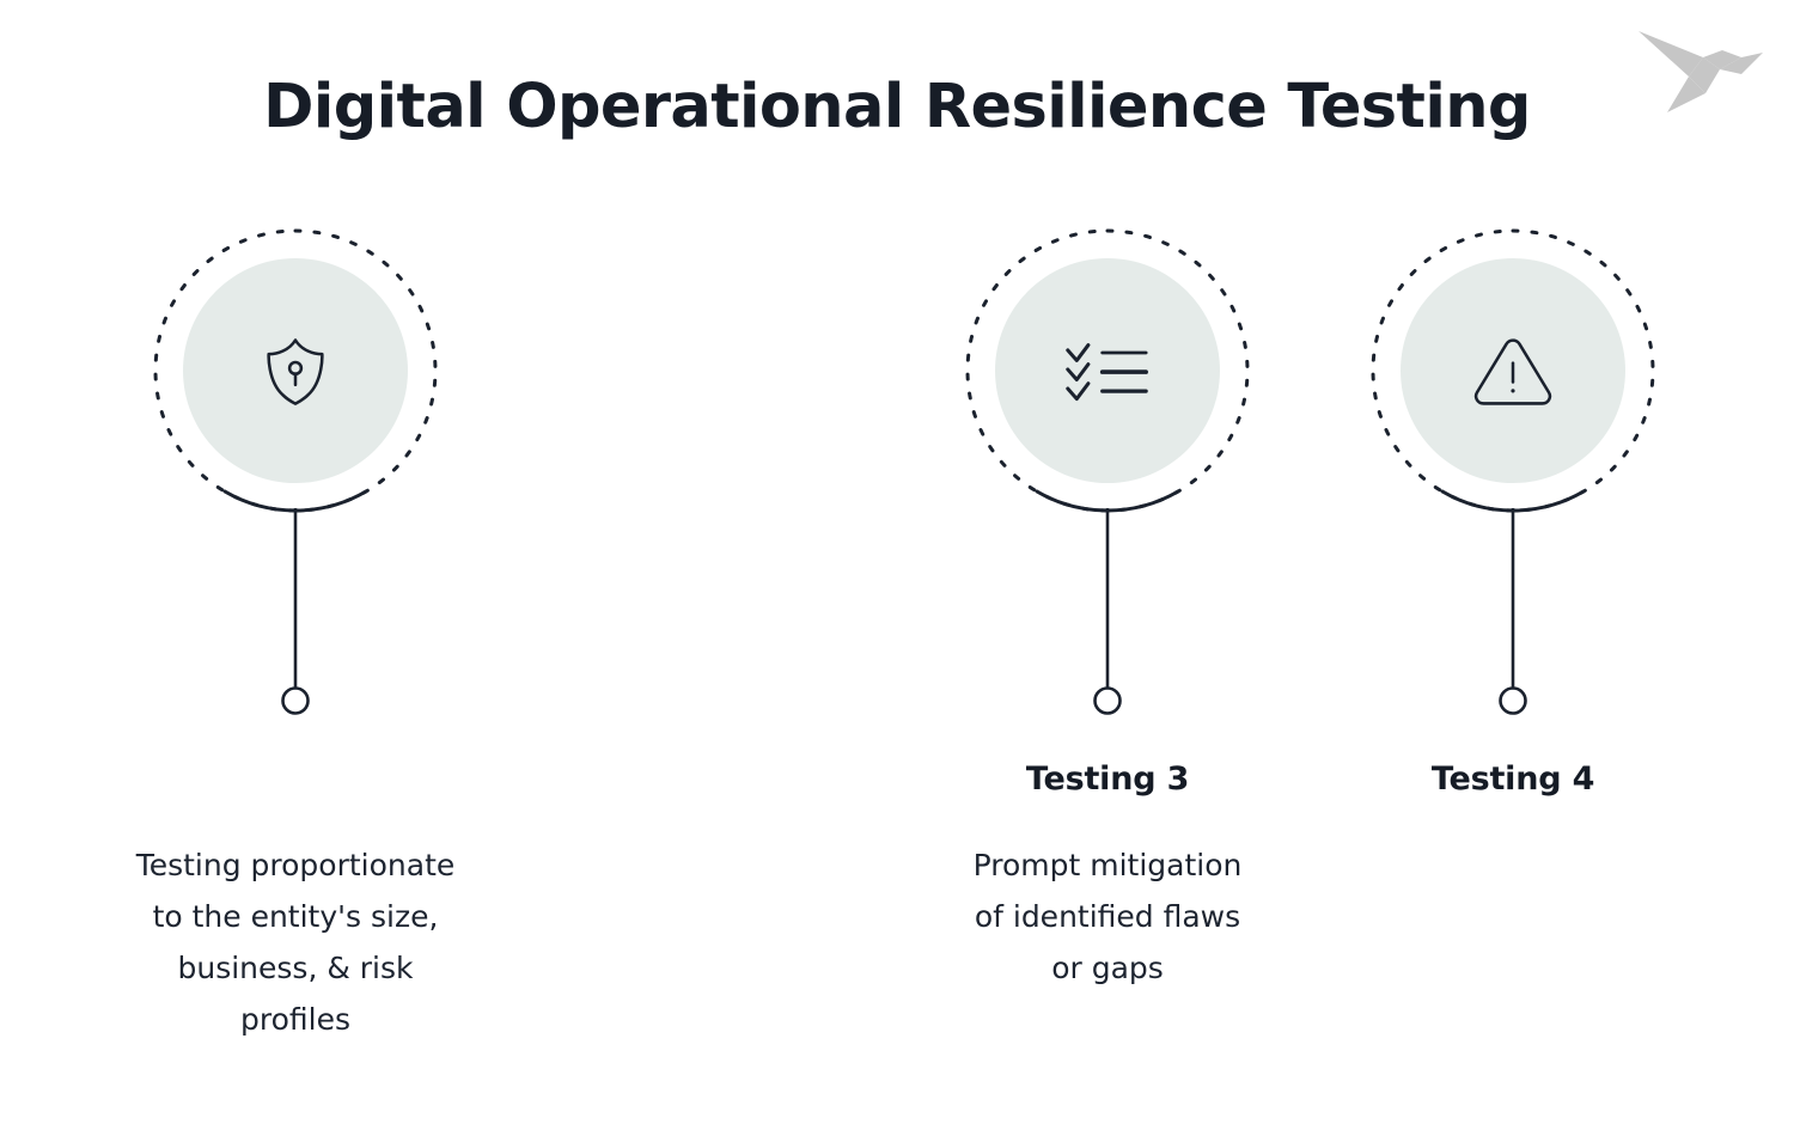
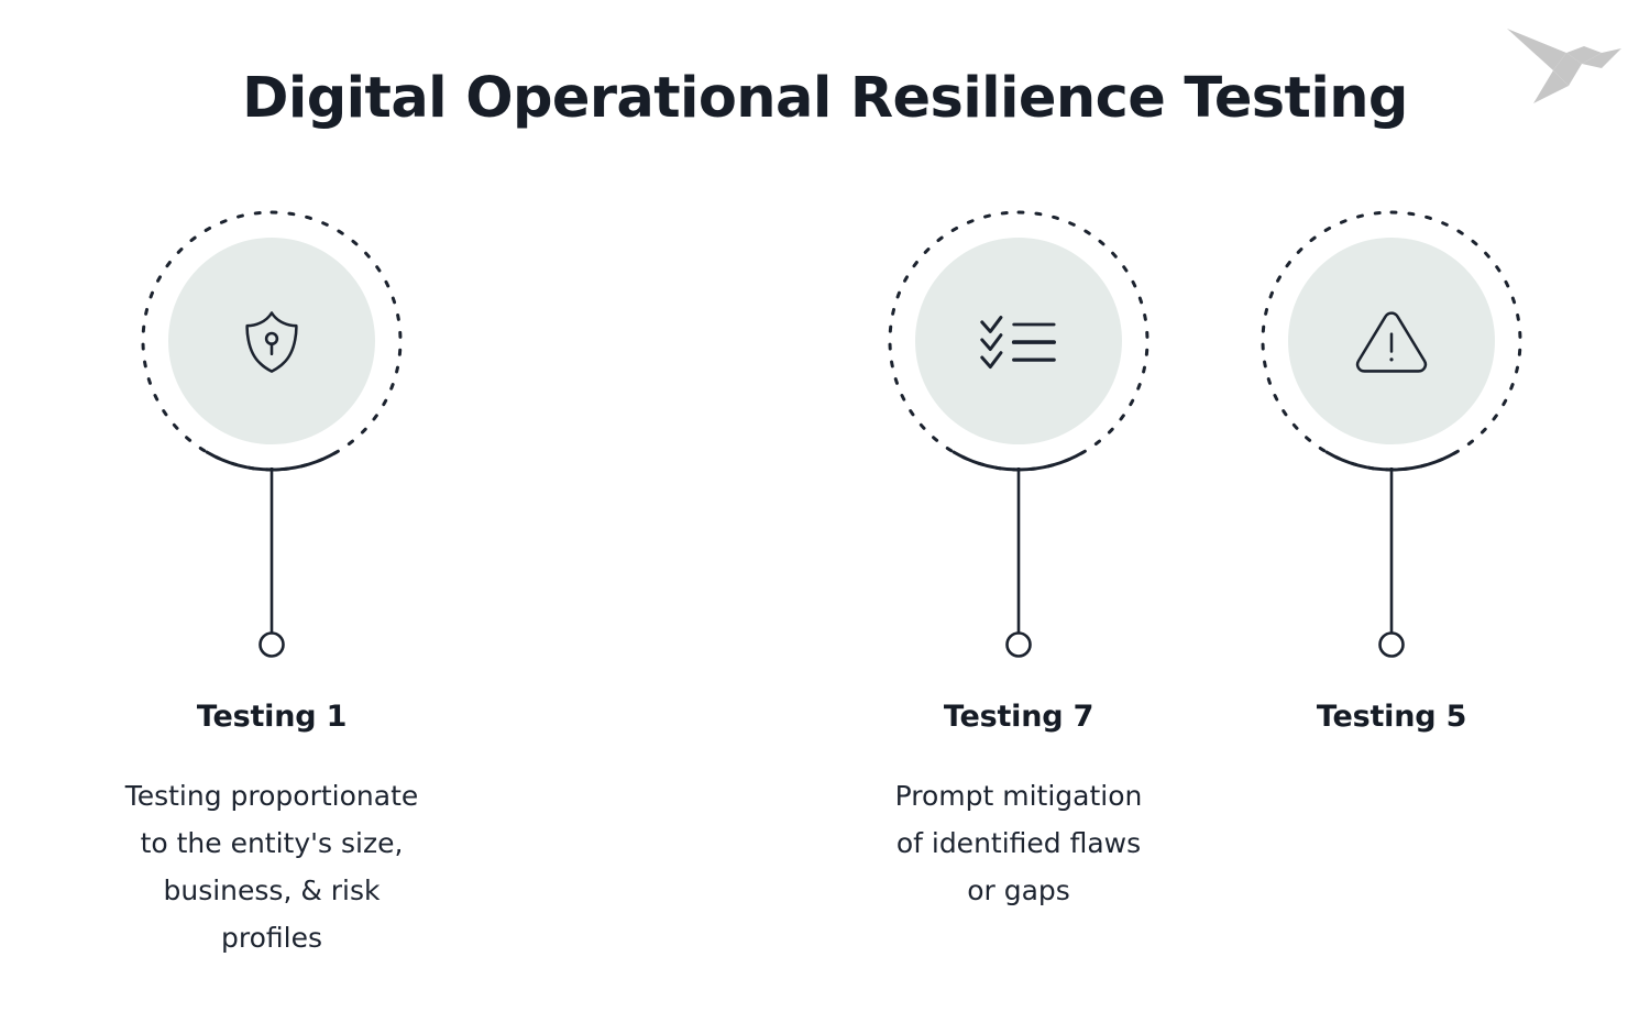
  Digital Operational Resilience Testing
+ Testing 1
  Testing proportionate
  to the entity's size,
  business, & risk
  profiles
- Testing 3
+ Testing 7
  Prompt mitigation
  of identified flaws
  or gaps
- Testing 4
+ Testing 5
